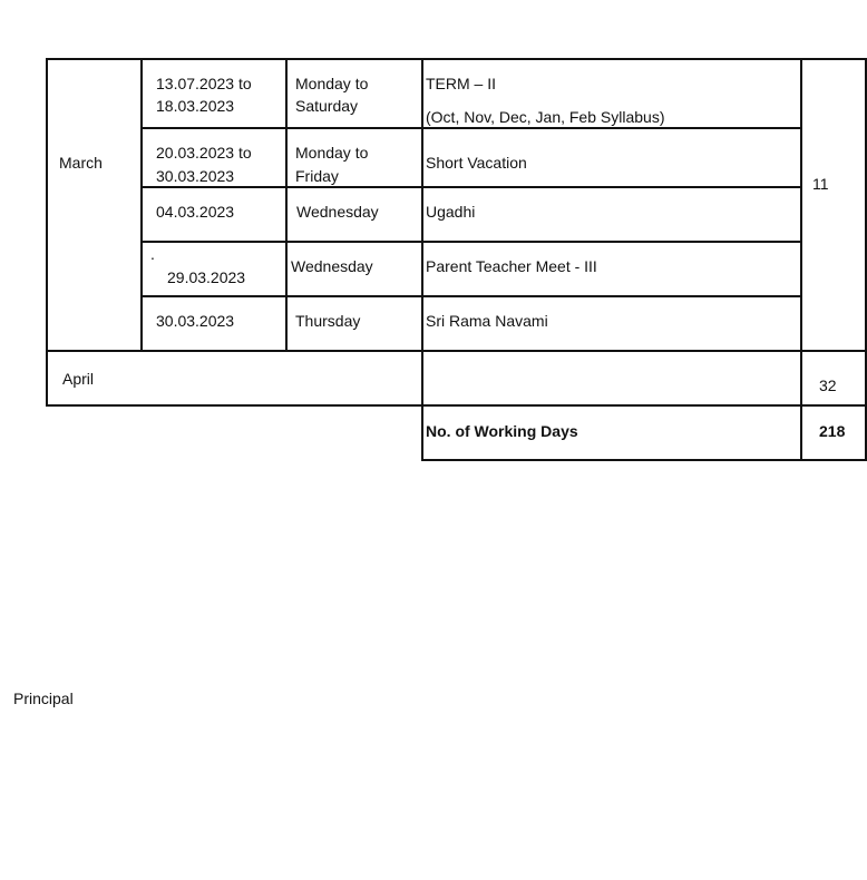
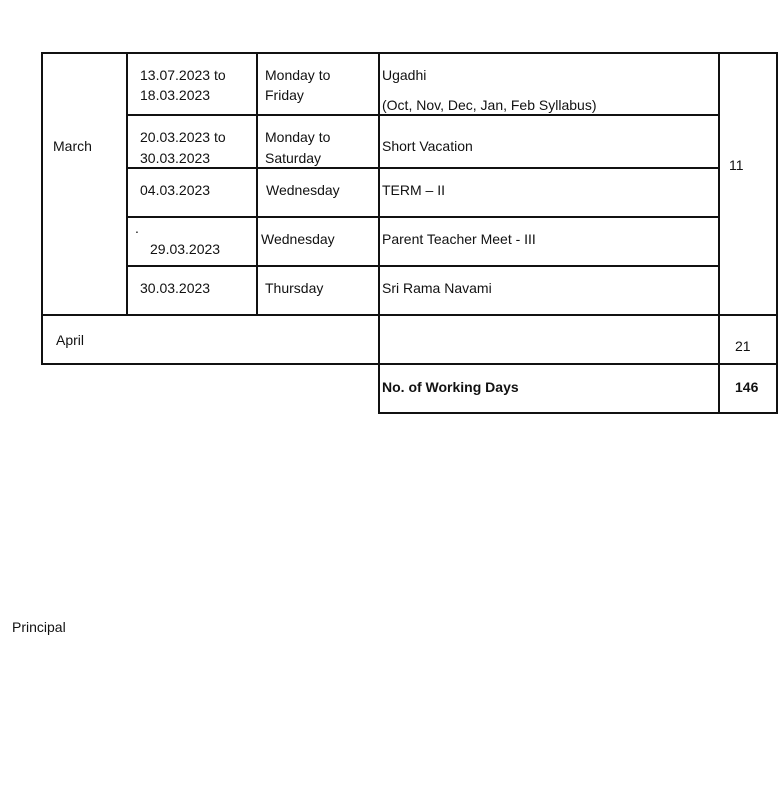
  March
  11
  13.07.2023 to
  18.03.2023
  Monday to
- Saturday
+ Friday
- TERM – II
+ Ugadhi
  (Oct, Nov, Dec, Jan, Feb Syllabus)
  20.03.2023 to
  30.03.2023
  Monday to
- Friday
+ Saturday
  Short Vacation
  04.03.2023
  Wednesday
- Ugadhi
+ TERM – II
  .
  29.03.2023
  Wednesday
  Parent Teacher Meet - III
  30.03.2023
  Thursday
  Sri Rama Navami
  April
- 32
+ 21
  No. of Working Days
- 218
+ 146
  Principal
